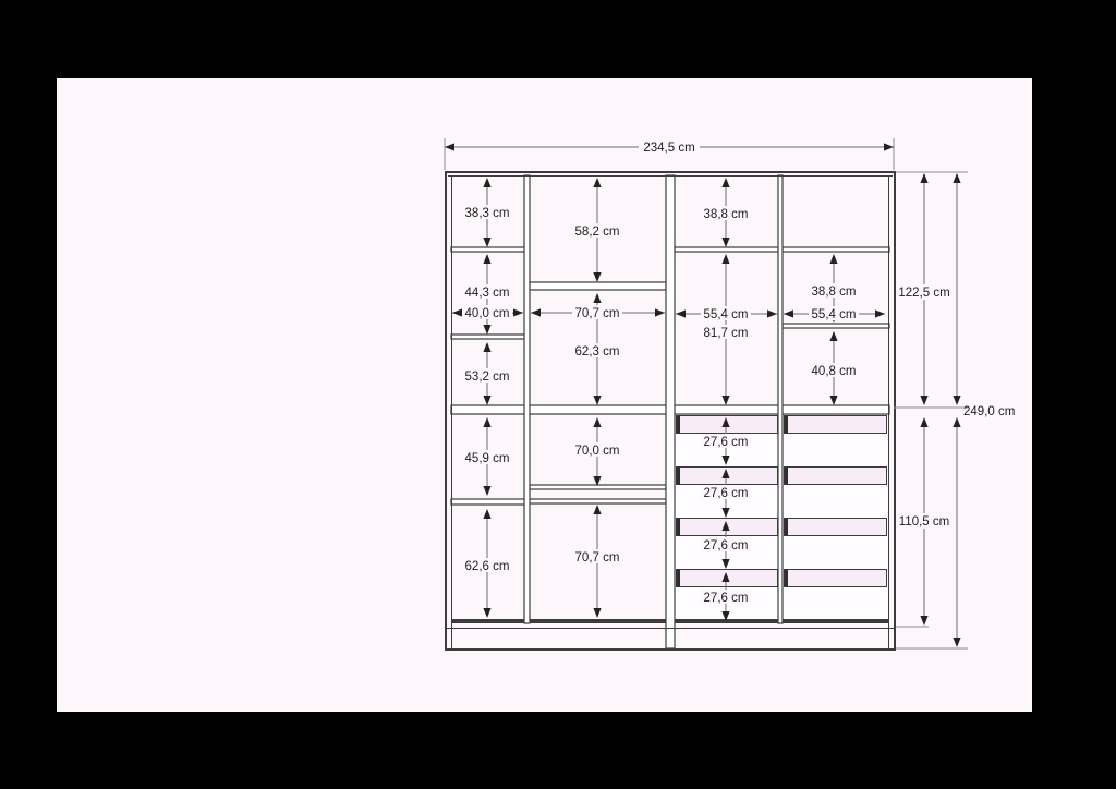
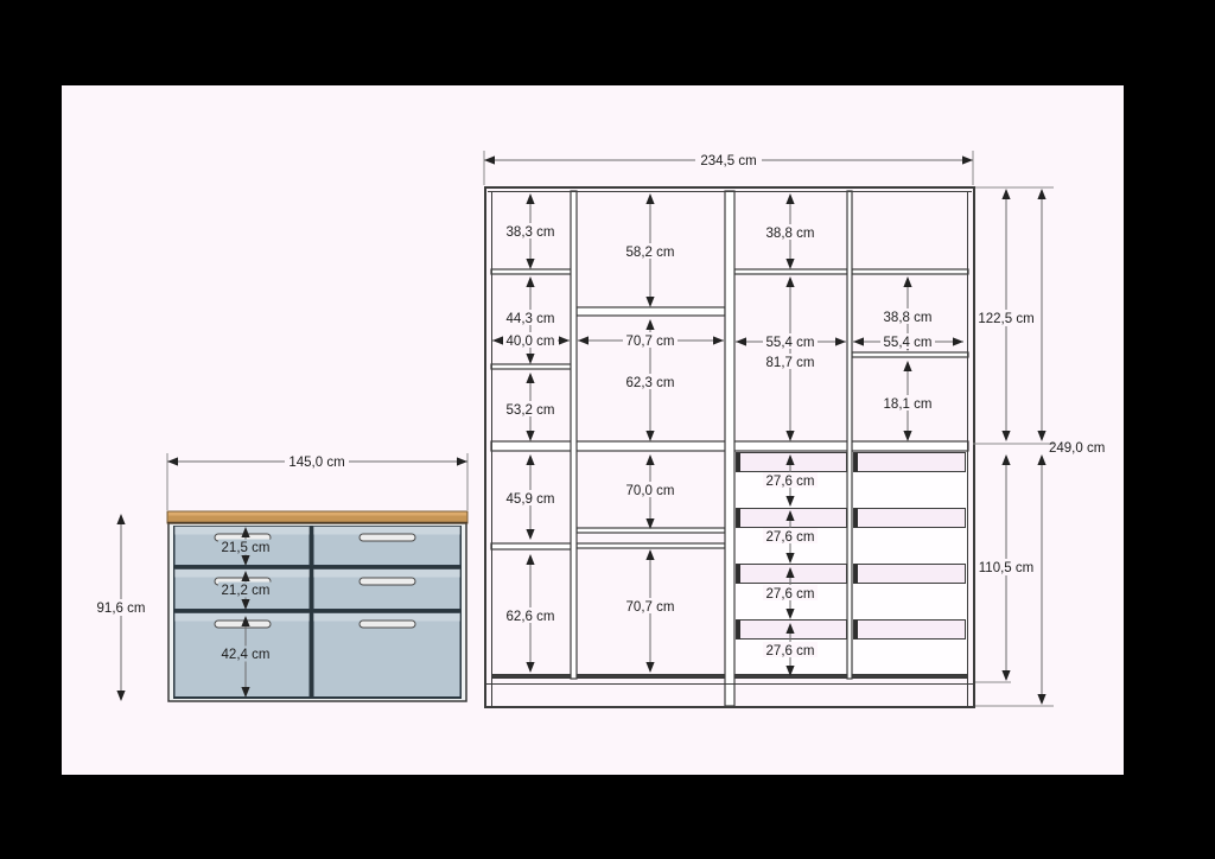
  234,5 cm
  122,5 cm
  249,0 cm
  110,5 cm
  38,3 cm
  44,3 cm
  40,0 cm
  53,2 cm
  45,9 cm
  62,6 cm
  58,2 cm
  70,7 cm
  62,3 cm
  70,0 cm
  70,7 cm
  38,8 cm
  55,4 cm
  81,7 cm
  27,6 cm
  27,6 cm
  27,6 cm
  27,6 cm
  38,8 cm
  55,4 cm
- 40,8 cm
+ 18,1 cm
+ 145,0 cm
+ 91,6 cm
+ 21,5 cm
+ 21,2 cm
+ 42,4 cm
